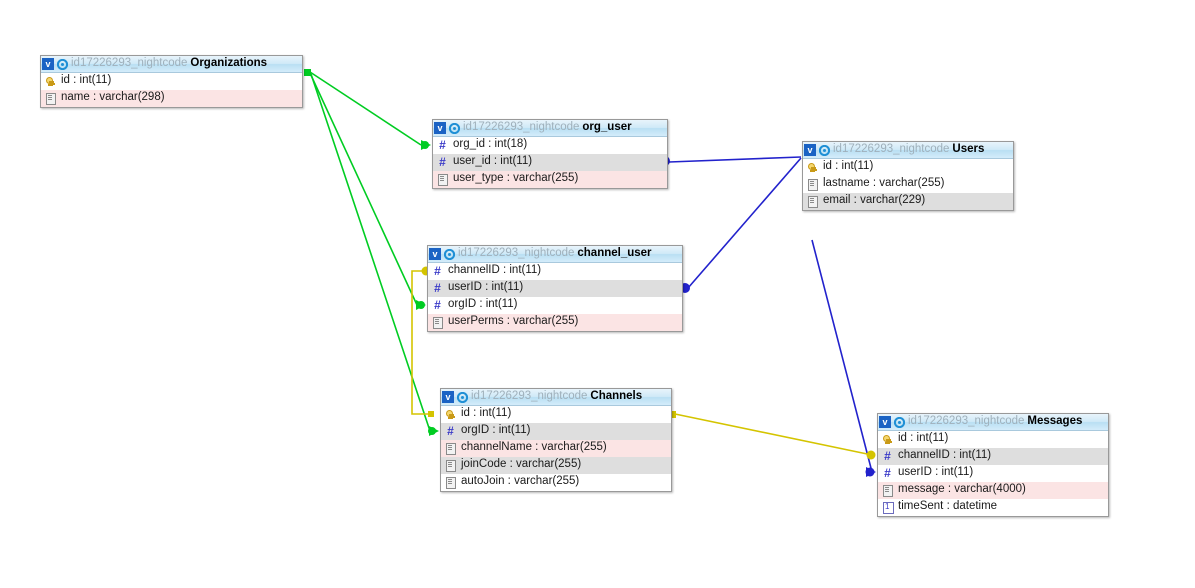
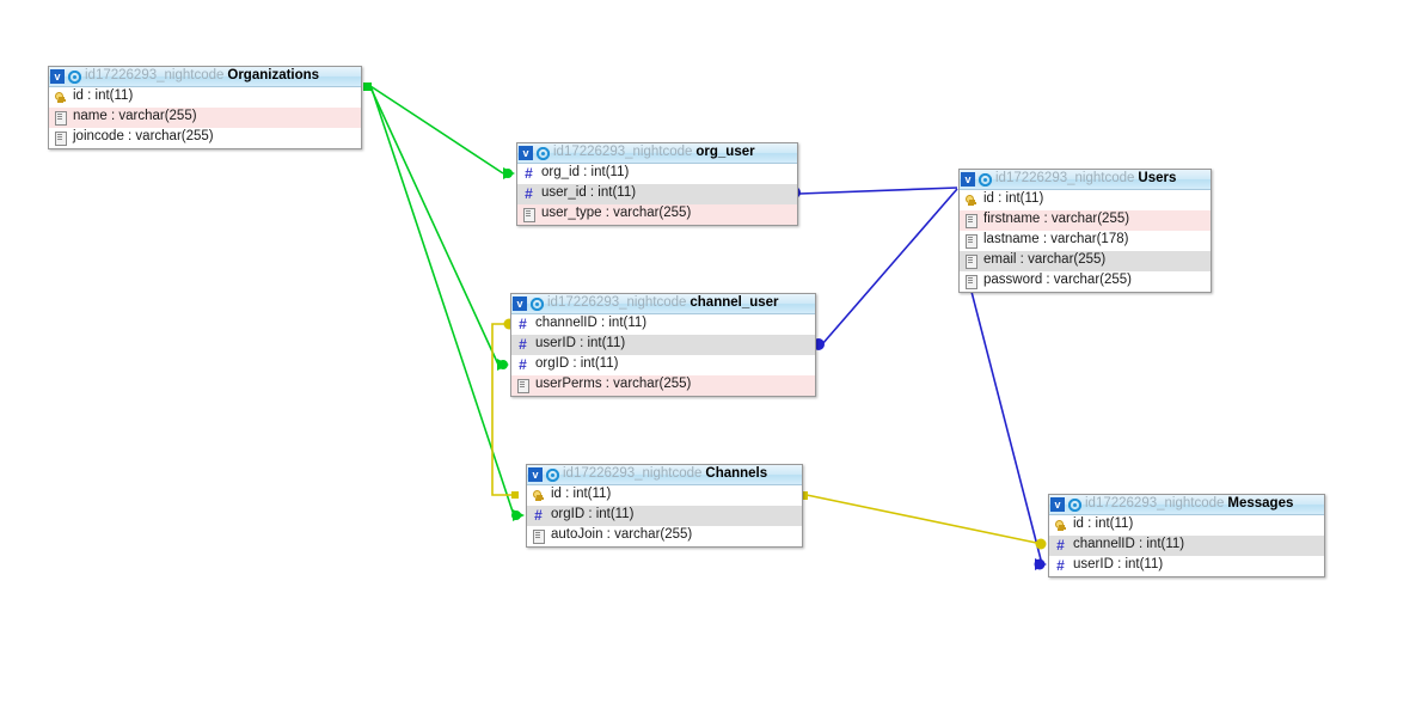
  v
  id17226293_nightcode
  Organizations
  id : int(11)
- name : varchar(298)
+ name : varchar(255)
+ joincode : varchar(255)
  v
  id17226293_nightcode
  org_user
  #
- org_id : int(18)
+ org_id : int(11)
  #
  user_id : int(11)
  user_type : varchar(255)
  v
  id17226293_nightcode
  Users
  id : int(11)
+ firstname : varchar(255)
- lastname : varchar(255)
+ lastname : varchar(178)
- email : varchar(229)
+ email : varchar(255)
+ password : varchar(255)
  v
  id17226293_nightcode
  channel_user
  #
  channelID : int(11)
  #
  userID : int(11)
  #
  orgID : int(11)
  userPerms : varchar(255)
  v
  id17226293_nightcode
  Channels
  id : int(11)
  #
  orgID : int(11)
- channelName : varchar(255)
- joinCode : varchar(255)
  autoJoin : varchar(255)
  v
  id17226293_nightcode
  Messages
  id : int(11)
  #
  channelID : int(11)
  #
  userID : int(11)
- message : varchar(4000)
- timeSent : datetime
